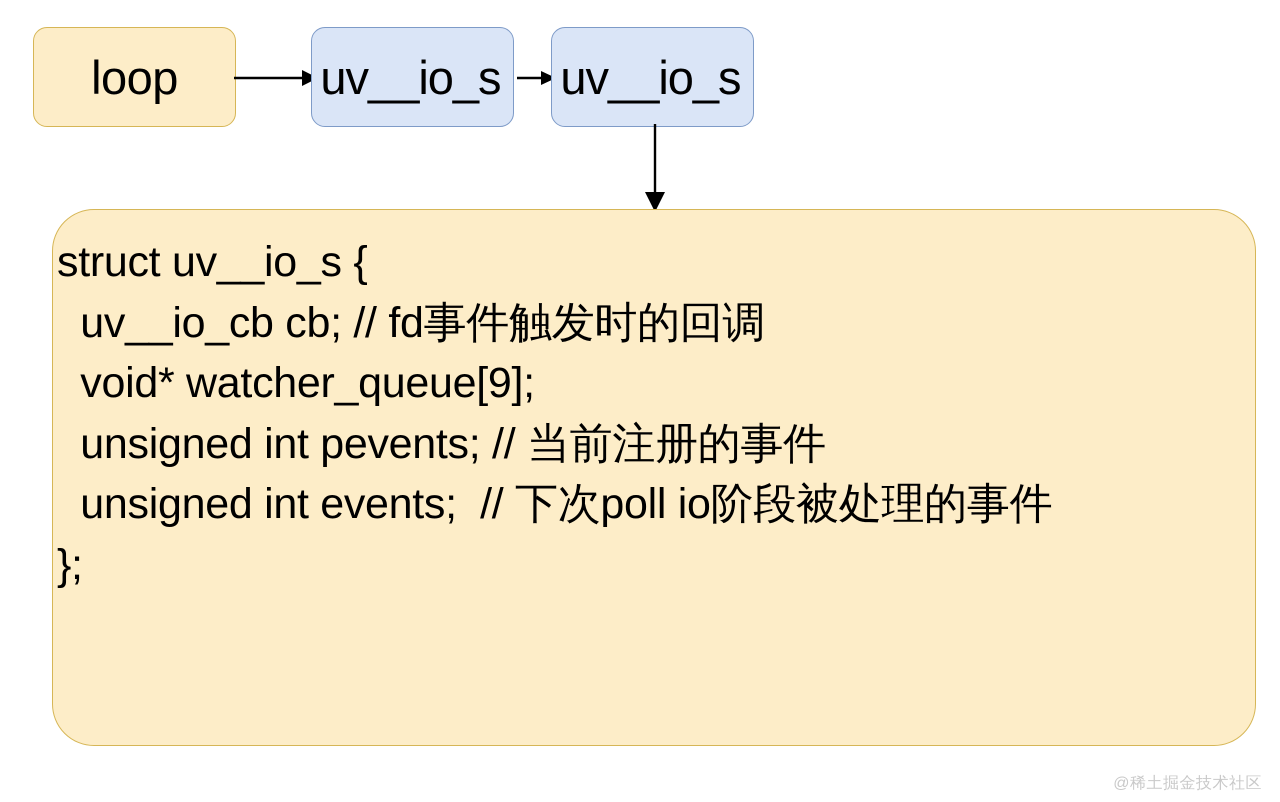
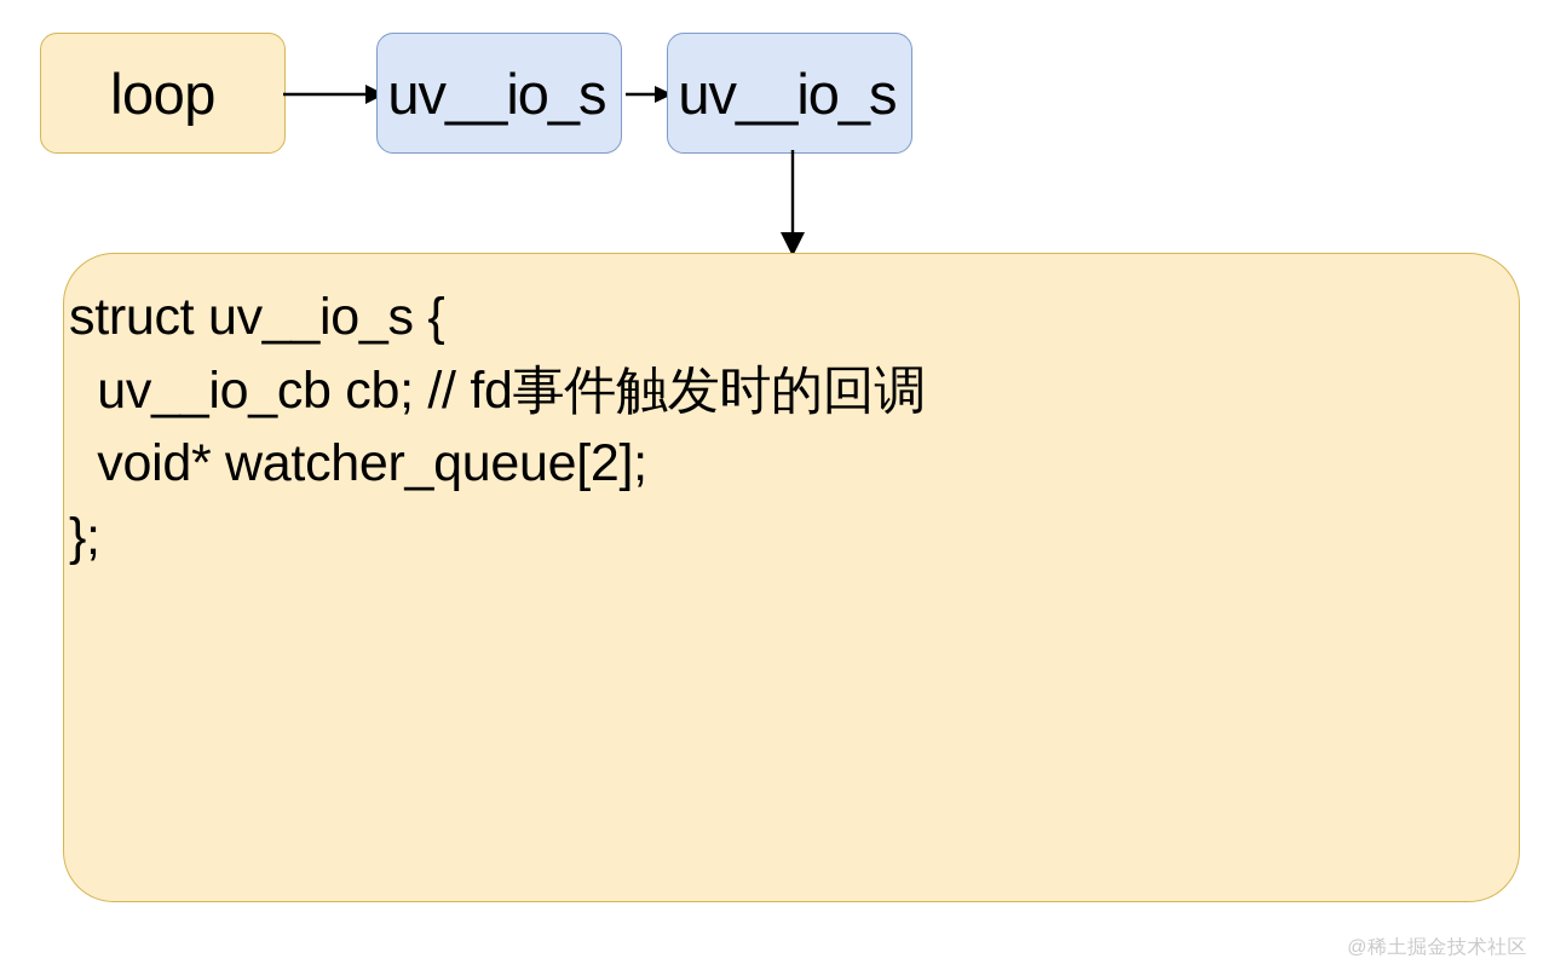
  loop
  uv__io_s
  uv__io_s
  struct uv__io_s {
  uv__io_cb cb; // fd事件触发时的回调
- void* watcher_queue[9];
+ void* watcher_queue[2];
- unsigned int pevents; // 当前注册的事件
- unsigned int events; // 下次poll io阶段被处理的事件
  };
  @稀土掘金技术社区
